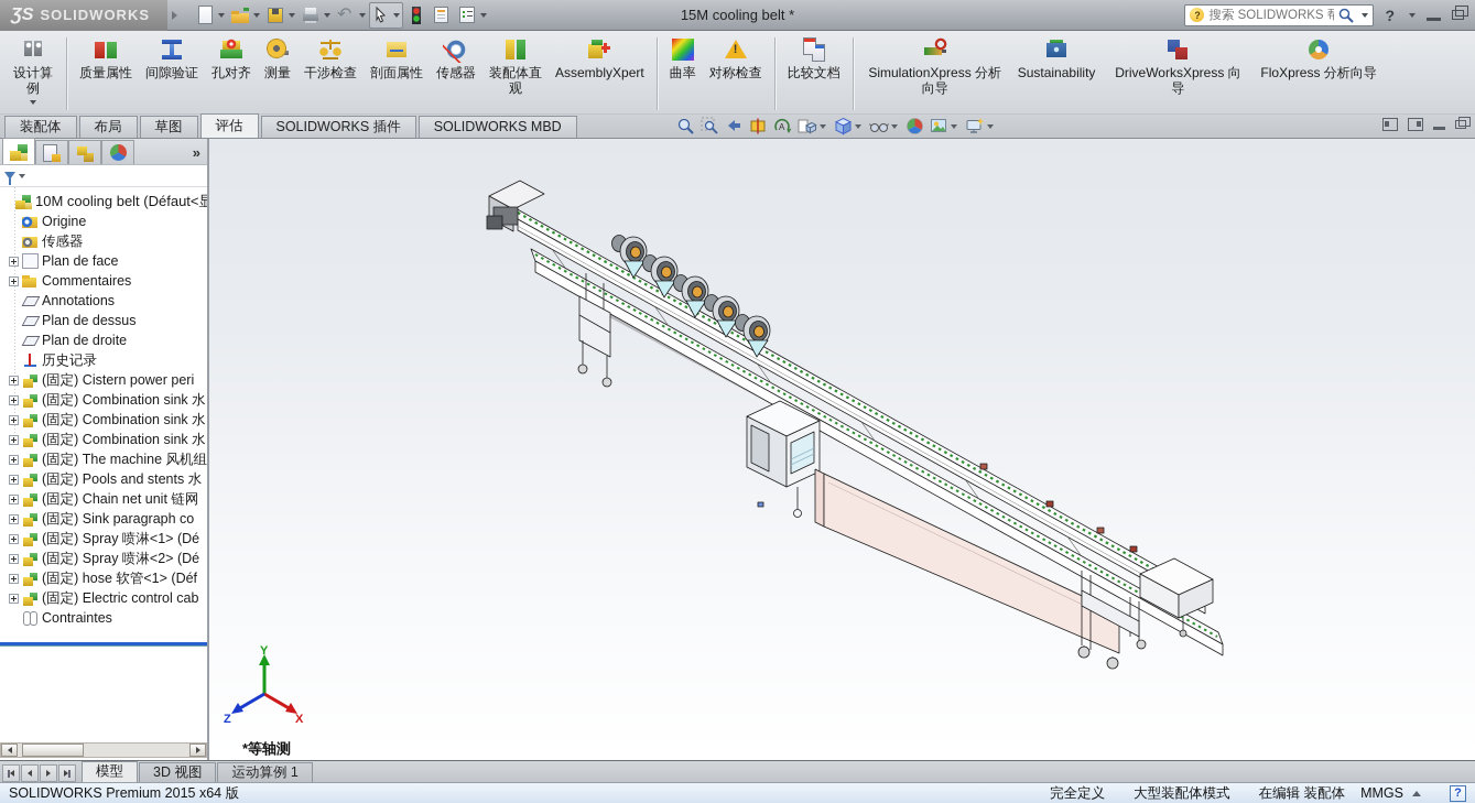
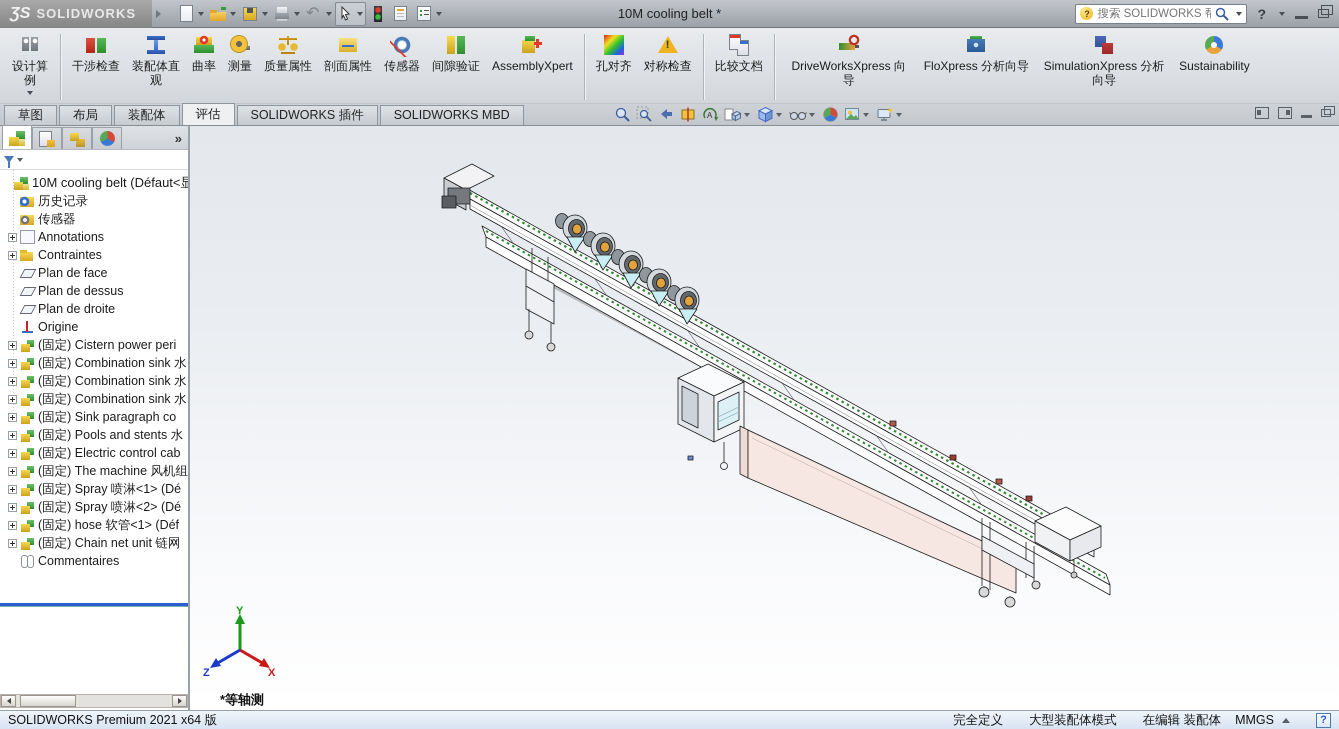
  ƷS
  SOLIDWORKS
- 15M cooling belt *
+ 10M cooling belt *
  ?
  搜索 SOLIDWORKS 帮
  ?
  设计算例
- 质量属性
+ 干涉检查
- 间隙验证
+ 装配体直观
- 孔对齐
+ 曲率
  测量
- 干涉检查
+ 质量属性
  剖面属性
  传感器
- 装配体直观
+ 间隙验证
  AssemblyXpert
- 曲率
+ 孔对齐
  对称检查
  比较文档
- SimulationXpress 分析向导
+ DriveWorksXpress 向导
- Sustainability
+ FloXpress 分析向导
- DriveWorksXpress 向导
+ SimulationXpress 分析向导
- FloXpress 分析向导
+ Sustainability
- 装配体
+ 草图
  布局
- 草图
+ 装配体
  评估
  SOLIDWORKS 插件
  SOLIDWORKS MBD
  A
  »
  10M cooling belt (Défaut<显
- Origine
+ 历史记录
  传感器
- Plan de face
+ Annotations
- Commentaires
+ Contraintes
- Annotations
+ Plan de face
  Plan de dessus
  Plan de droite
- 历史记录
+ Origine
  (固定) Cistern power peri
  (固定) Combination sink 水
  (固定) Combination sink 水
  (固定) Combination sink 水
- (固定) The machine 风机组
+ (固定) Sink paragraph co
  (固定) Pools and stents 水
- (固定) Chain net unit 链网
+ (固定) Electric control cab
- (固定) Sink paragraph co
+ (固定) The machine 风机组
  (固定) Spray 喷淋<1> (Dé
  (固定) Spray 喷淋<2> (Dé
  (固定) hose 软管<1> (Déf
- (固定) Electric control cab
+ (固定) Chain net unit 链网
- Contraintes
+ Commentaires
  Y
  X
  Z
  *等轴测
- 模型
- 3D 视图
- 运动算例 1
- SOLIDWORKS Premium 2015 x64 版
+ SOLIDWORKS Premium 2021 x64 版
  完全定义
  大型装配体模式
  在编辑 装配体
  MMGS
  ?
